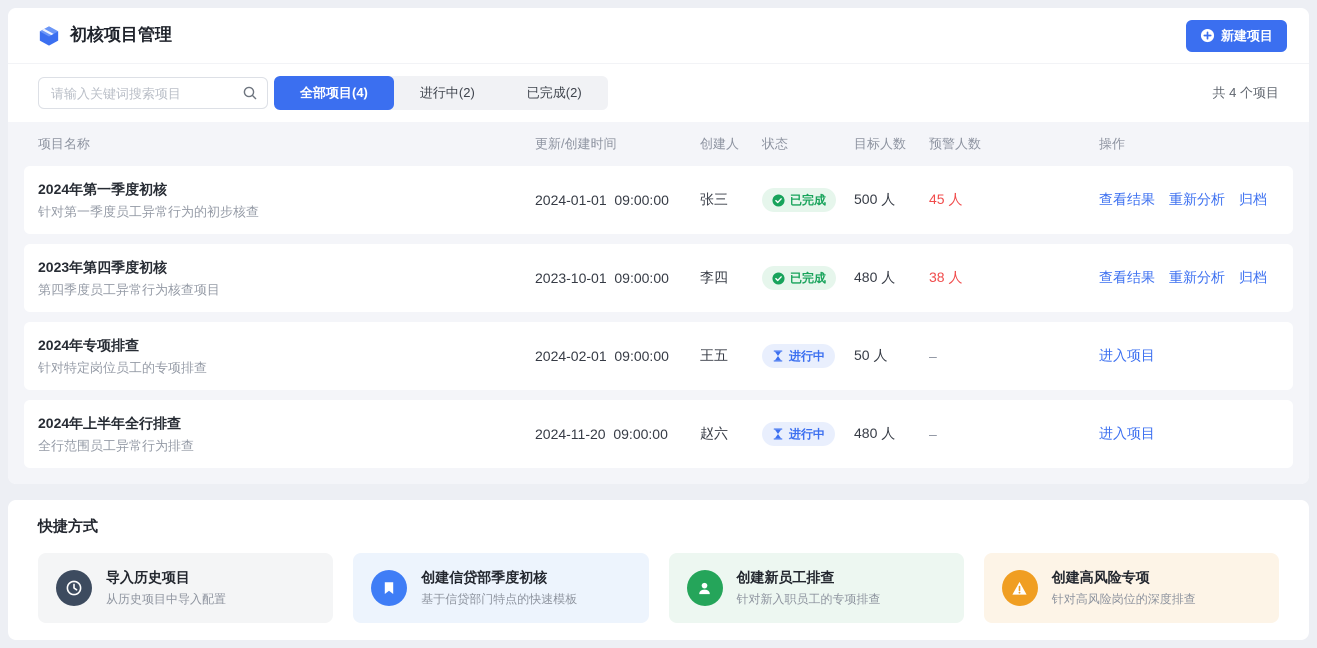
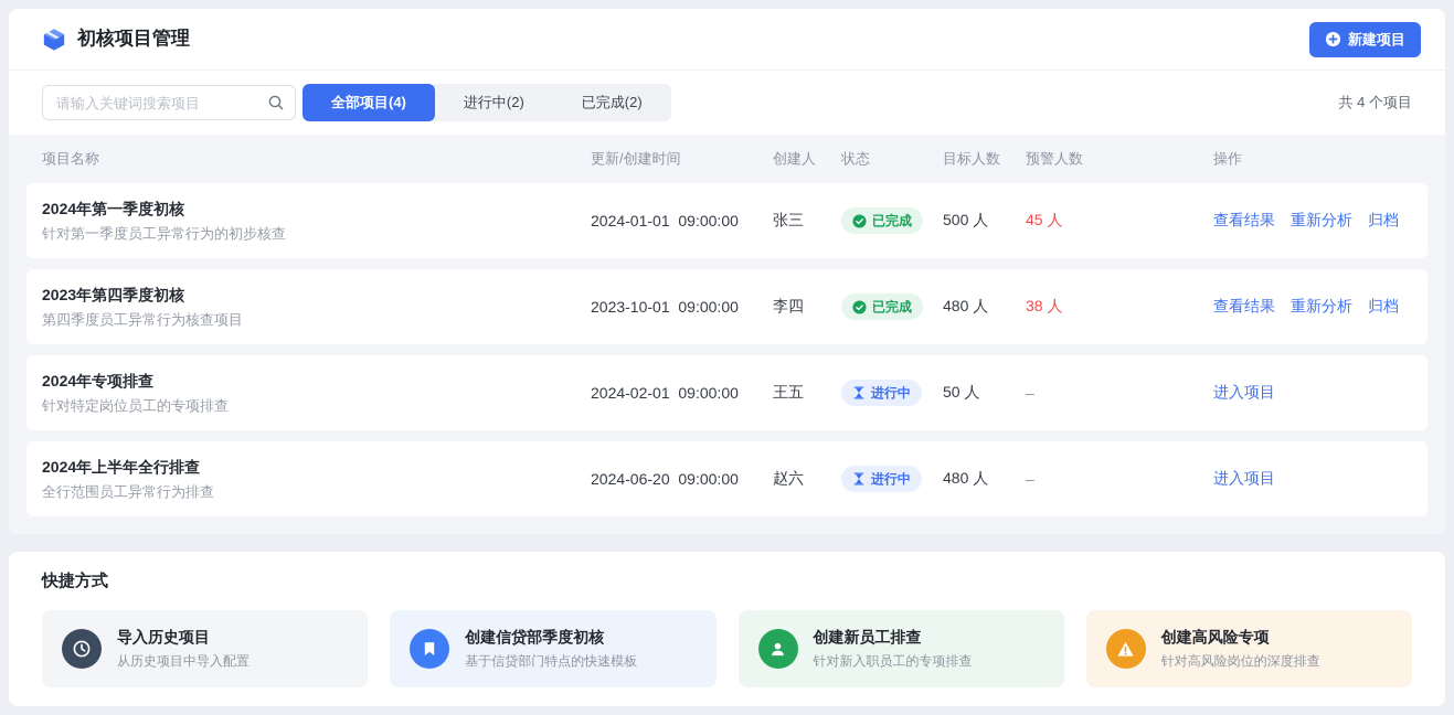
  初核项目管理
  新建项目
  请输入关键词搜索项目
  全部项目(4)
  进行中(2)
  已完成(2)
  共 4 个项目
  项目名称
  更新/创建时间
  创建人
  状态
  目标人数
  预警人数
  操作
  2024年第一季度初核
  针对第一季度员工异常行为的初步核查
  2024-01-01 09:00:00
  张三
  已完成
  500 人
  45 人
  查看结果
  重新分析
  归档
  2023年第四季度初核
  第四季度员工异常行为核查项目
  2023-10-01 09:00:00
  李四
  已完成
  480 人
  38 人
  查看结果
  重新分析
  归档
  2024年专项排查
  针对特定岗位员工的专项排查
  2024-02-01 09:00:00
  王五
  进行中
  50 人
  –
  进入项目
  2024年上半年全行排查
  全行范围员工异常行为排查
- 2024-11-20 09:00:00
+ 2024-06-20 09:00:00
  赵六
  进行中
  480 人
  –
  进入项目
  快捷方式
  导入历史项目
  从历史项目中导入配置
  创建信贷部季度初核
  基于信贷部门特点的快速模板
  创建新员工排查
  针对新入职员工的专项排查
  创建高风险专项
  针对高风险岗位的深度排查
